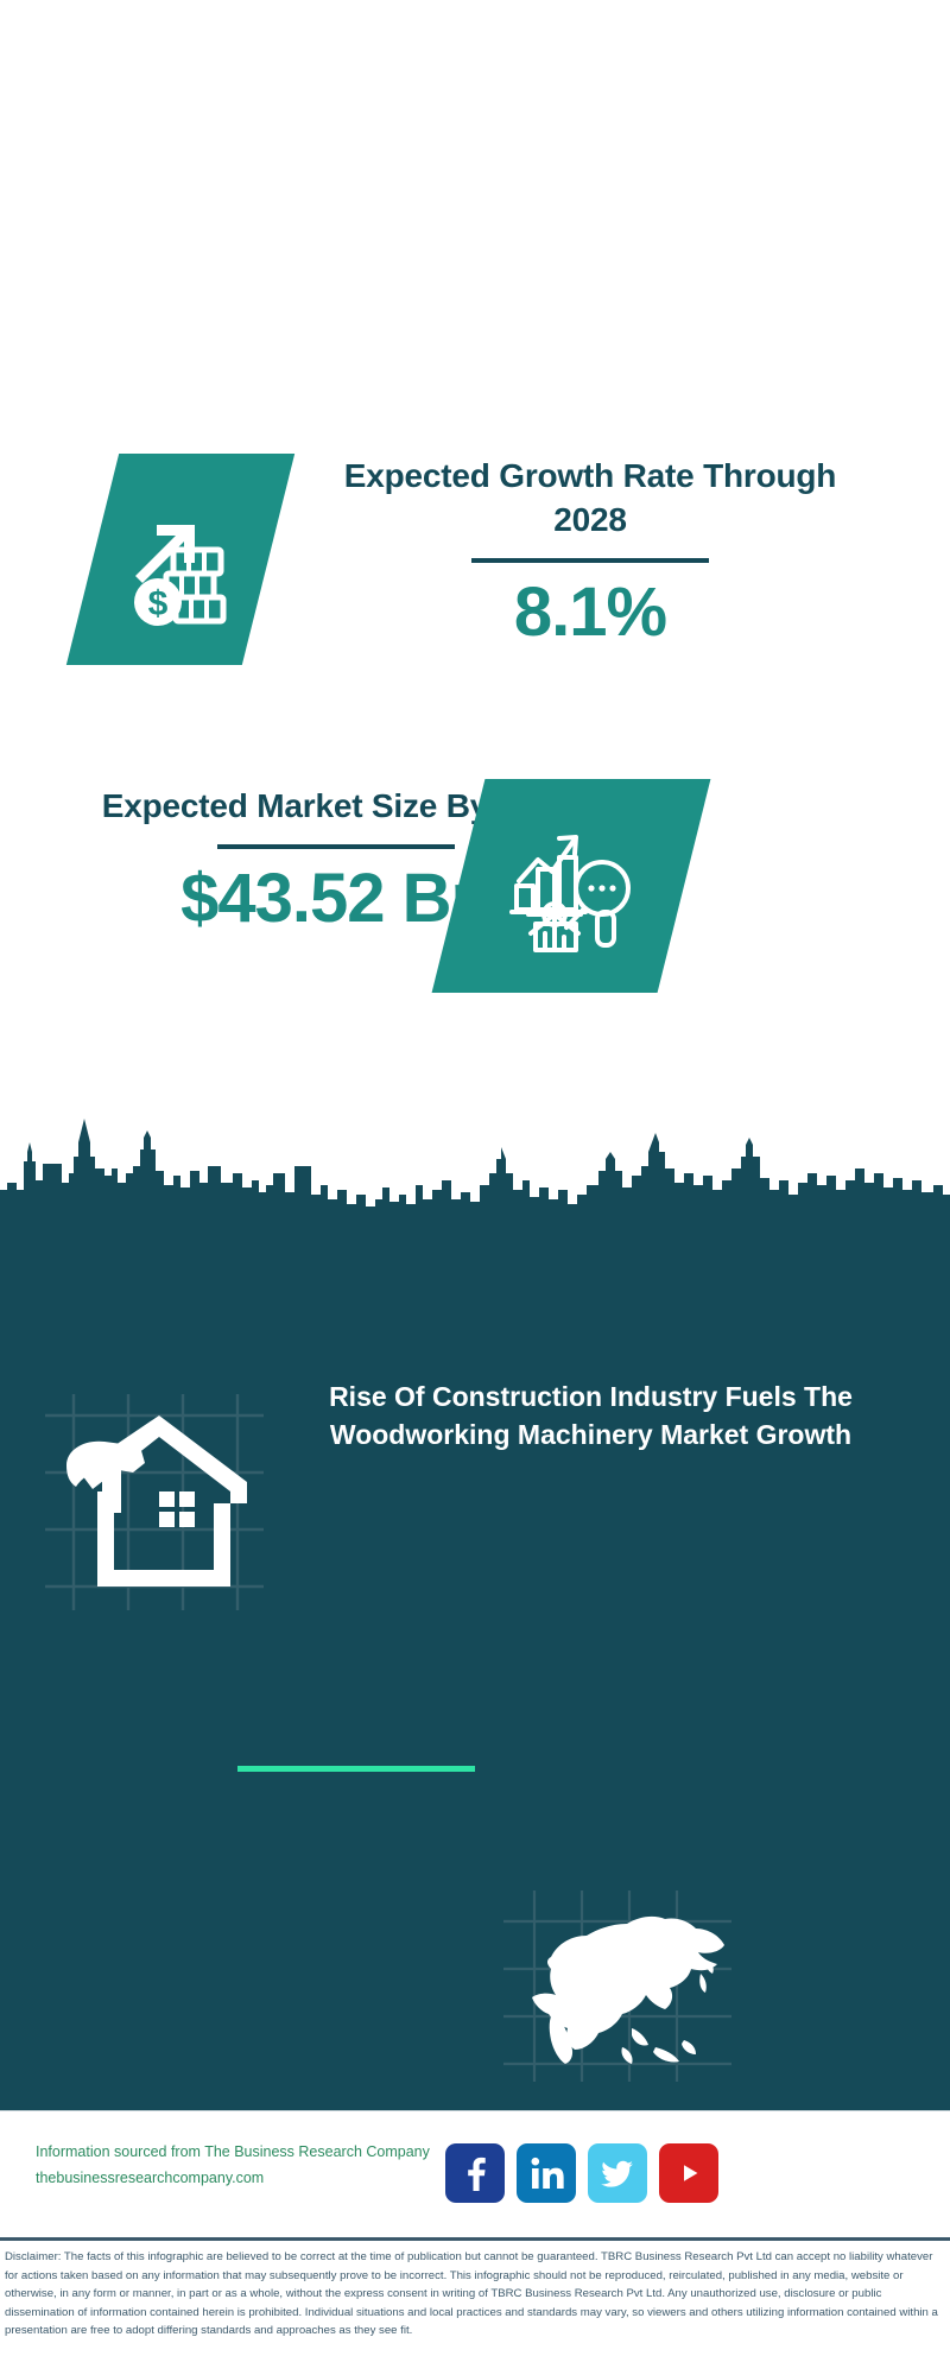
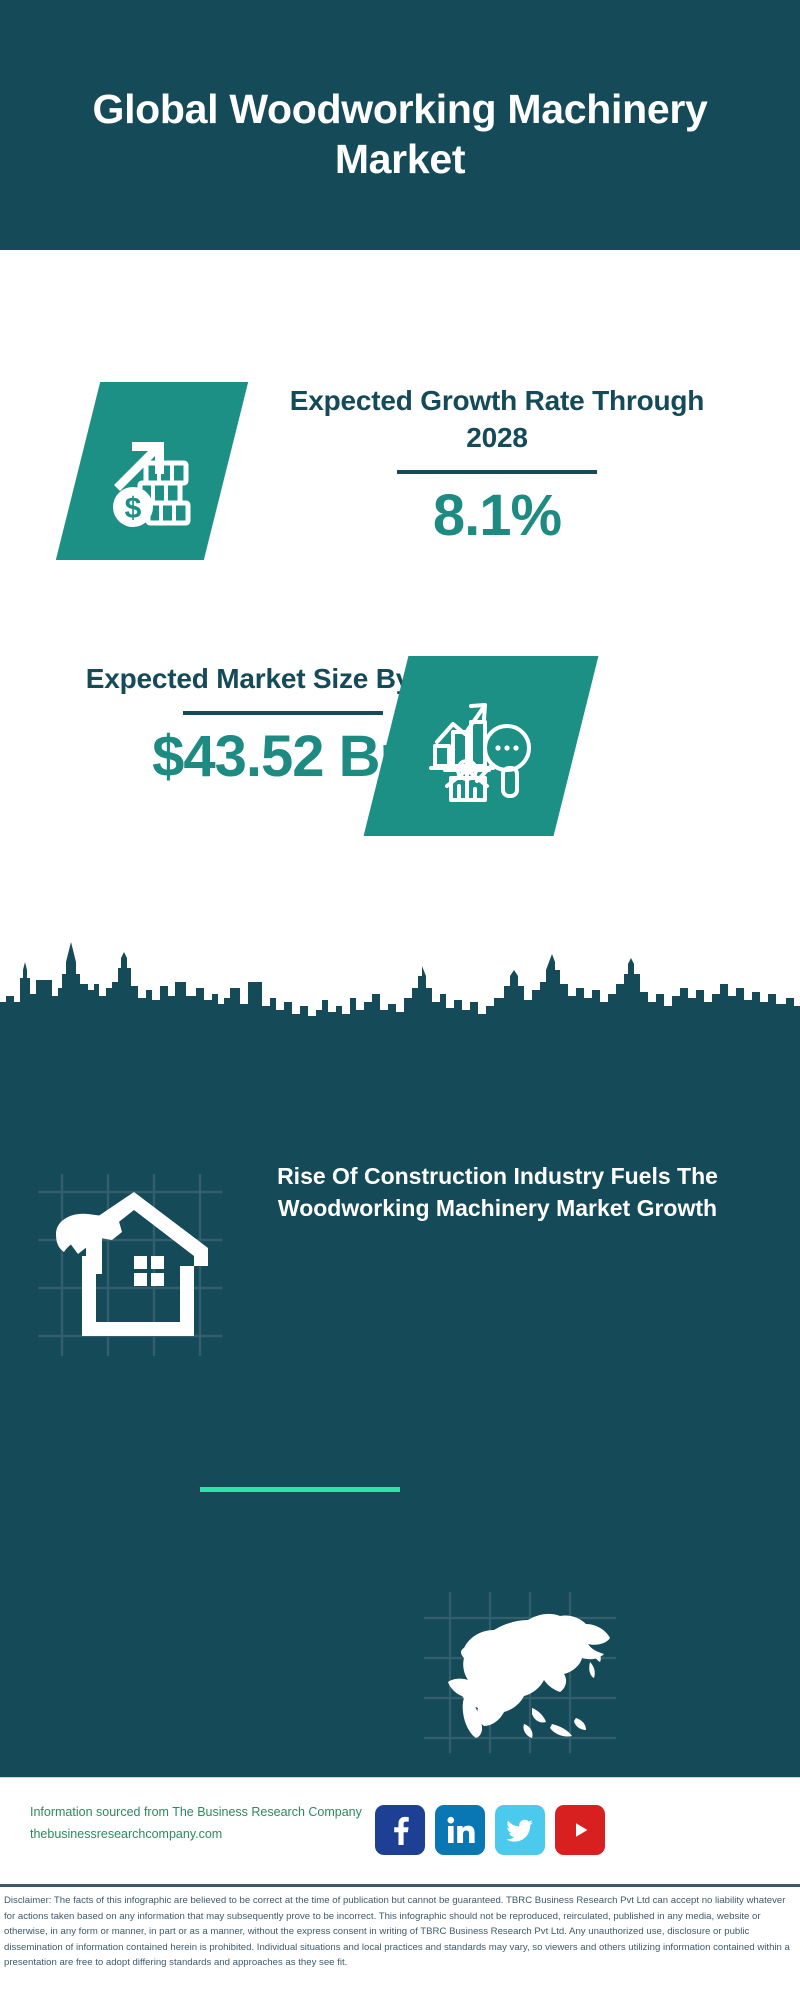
+ Global Woodworking Machinery Market
  Expected Growth Rate Through 2028
  8.1%
  Expected Market Size B
  $43.52 B
  Rise Of Construction Industry Fuels The Woodworking Machinery Market Growth
  Information sourced from The Business Research Company
  thebusinessresearchcompany.com
- Disclaimer: The facts of this infographic are believed to be correct at the time of publication but cannot be guaranteed. TBRC Business Research Pvt Ltd can accept no liability whatever for actions taken based on any information that may subsequently prove to be incorrect. This infographic should not be reproduced, reirculated, published in any media, website or otherwise, in any form or manner, in part or as a whole, without the express consent in writing of TBRC Business Research Pvt Ltd. Any unauthorized use, disclosure or public dissemination of information contained herein is prohibited. Individual situations and local practices and standards may vary, so viewers and others utilizing information contained within a presentation are free to adopt differing standards and approaches as they see fit.
+ Disclaimer: The facts of this infographic are believed to be correct at the time of publication but cannot be guaranteed. TBRC Business Research Pvt Ltd can accept no liability whatever for actions taken based on any information that may subsequently prove to be incorrect. This infographic should not be reproduced, reirculated, published in any media, website or otherwise, in any form or manner, in part or as a manner, without the express consent in writing of TBRC Business Research Pvt Ltd. Any unauthorized use, disclosure or public dissemination of information contained herein is prohibited. Individual situations and local practices and standards may vary, so viewers and others utilizing information contained within a presentation are free to adopt differing standards and approaches as they see fit.
